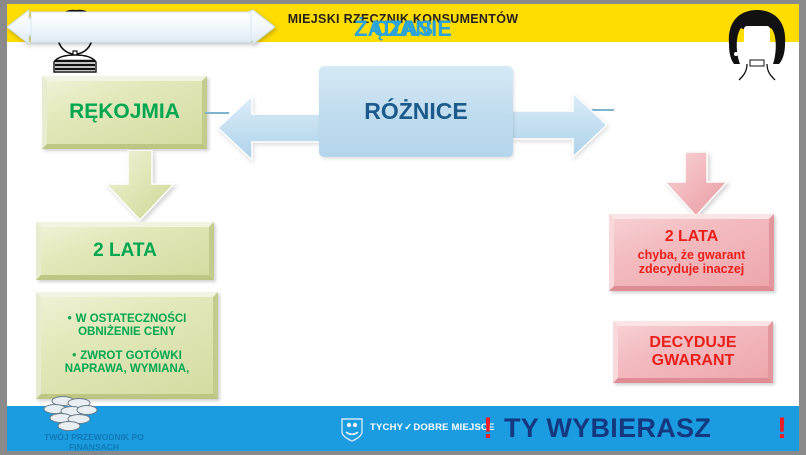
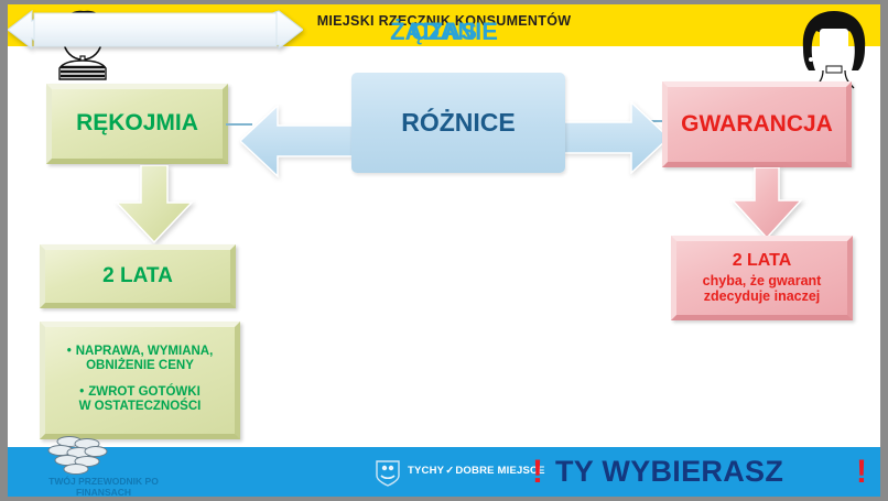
  MIEJSKI RZECZNIK KONSUMENTÓW
  RĘKOJMIA
  2 LATA
- • W OSTATECZNOŚCI
+ • NAPRAWA, WYMIANA,
  OBNIŻENIE CENY
  • ZWROT GOTÓWKI
- NAPRAWA, WYMIANA,
+ W OSTATECZNOŚCI
  RÓŻNICE
  CZAS
  ŻĄDANIE
+ GWARANCJA
  2 LATA
  chyba, że gwarant
  zdecyduje inaczej
- DECYDUJE
- GWARANT
  TWÓJ PRZEWODNIK PO
  FINANSACH
  TYCHY✓DOBRE MIEJSCE
  !
  TY WYBIERASZ
  !
